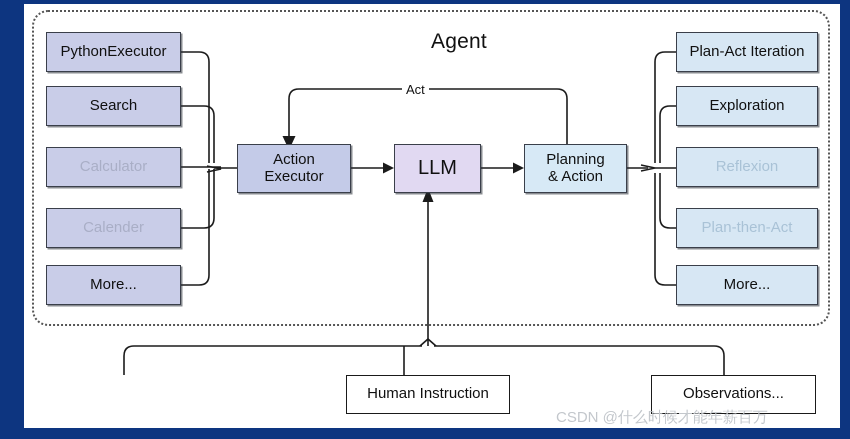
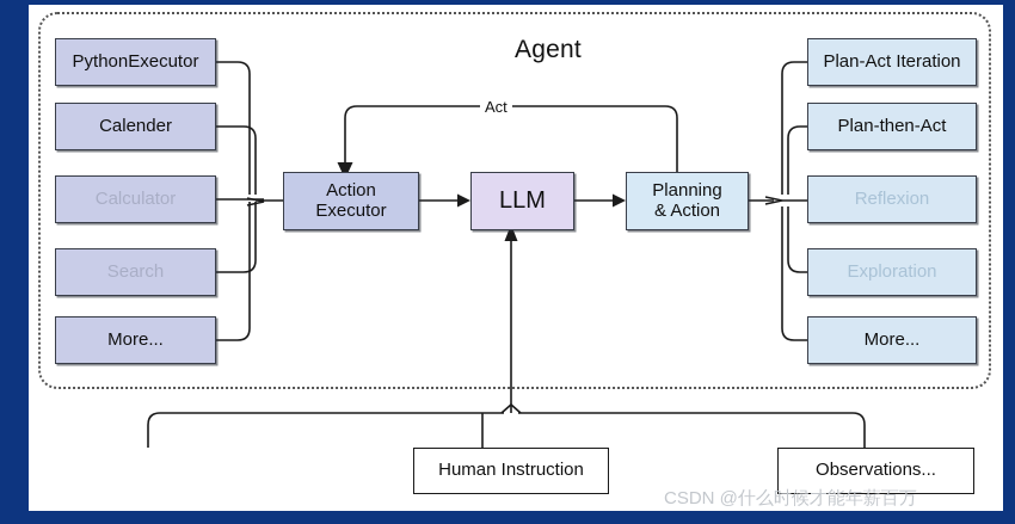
  Agent
  Act
  PythonExecutor
- Search
+ Calender
  Calculator
- Calender
+ Search
  More...
  Action
  Executor
  LLM
  Planning
  & Action
  Plan-Act Iteration
- Exploration
+ Plan-then-Act
  Reflexion
- Plan-then-Act
+ Exploration
  More...
  Human Instruction
  Observations...
  CSDN @什么时候才能年薪百万
